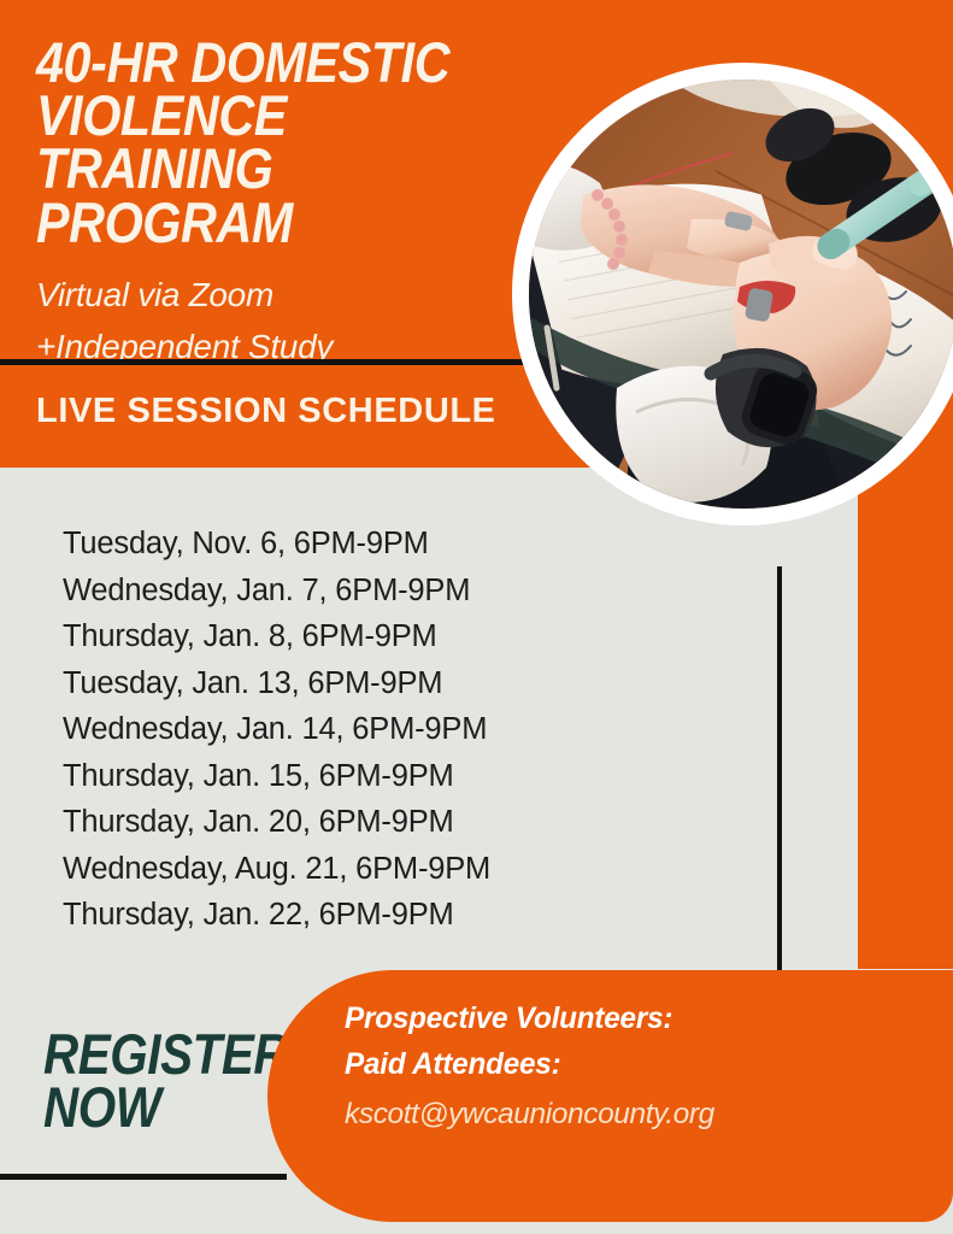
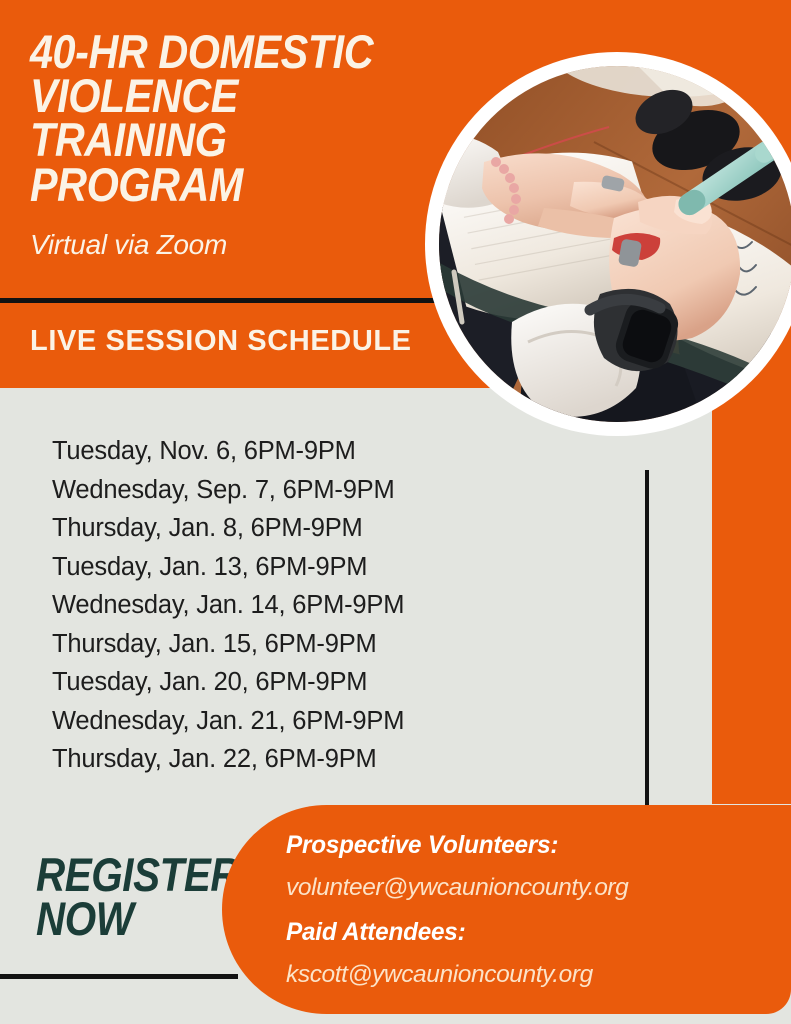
  40-HR DOMESTIC
  VIOLENCE TRAINING
  PROGRAM
  Virtual via Zoom
- +Independent Study
  LIVE SESSION SCHEDULE
  Tuesday, Nov. 6, 6PM-9PM
- Wednesday, Jan. 7, 6PM-9PM
+ Wednesday, Sep. 7, 6PM-9PM
  Thursday, Jan. 8, 6PM-9PM
  Tuesday, Jan. 13, 6PM-9PM
  Wednesday, Jan. 14, 6PM-9PM
  Thursday, Jan. 15, 6PM-9PM
- Thursday, Jan. 20, 6PM-9PM
+ Tuesday, Jan. 20, 6PM-9PM
- Wednesday, Aug. 21, 6PM-9PM
+ Wednesday, Jan. 21, 6PM-9PM
  Thursday, Jan. 22, 6PM-9PM
  REGISTER
  NOW
  Prospective Volunteers:
+ volunteer@ywcaunioncounty.org
  Paid Attendees:
  kscott@ywcaunioncounty.org
